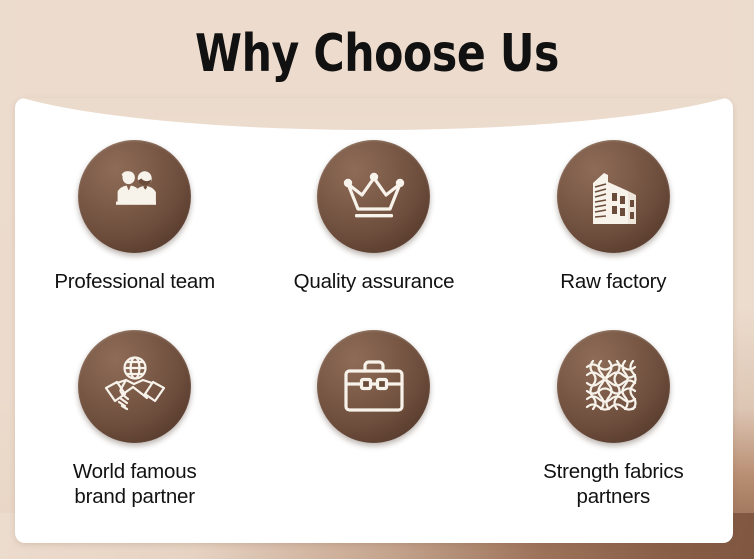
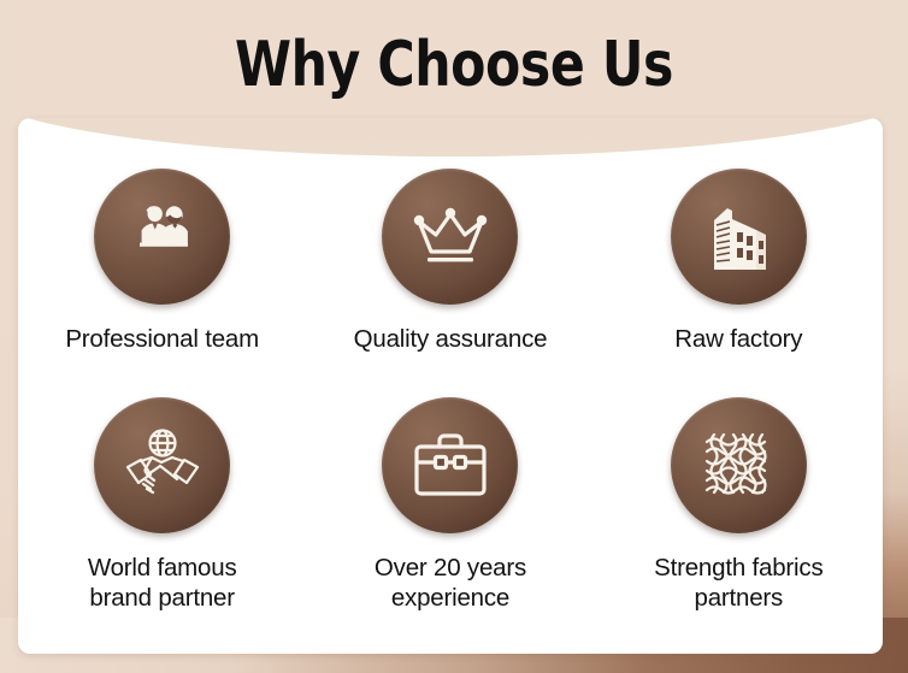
  Why Choose Us
  Professional team
  Quality assurance
  Raw factory
  World famous
  brand partner
+ Over 20 years
+ experience
  Strength fabrics
  partners
